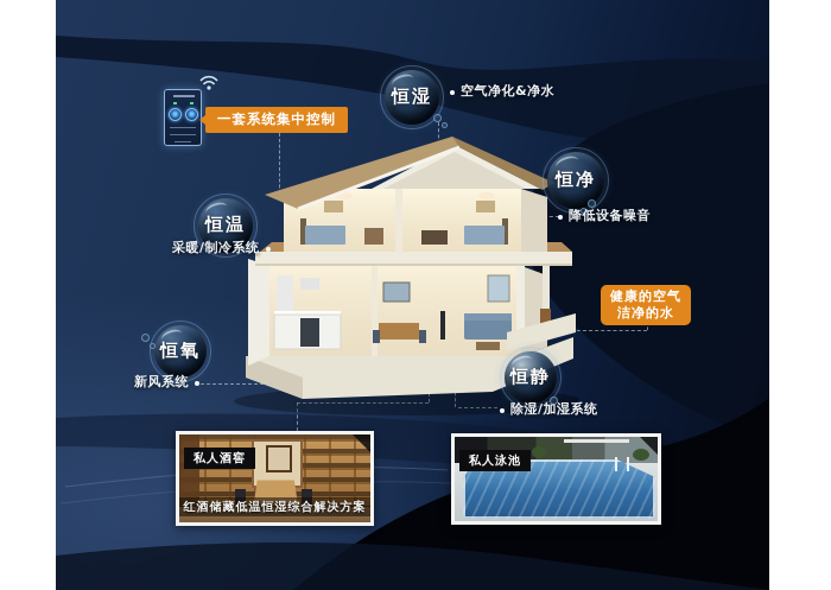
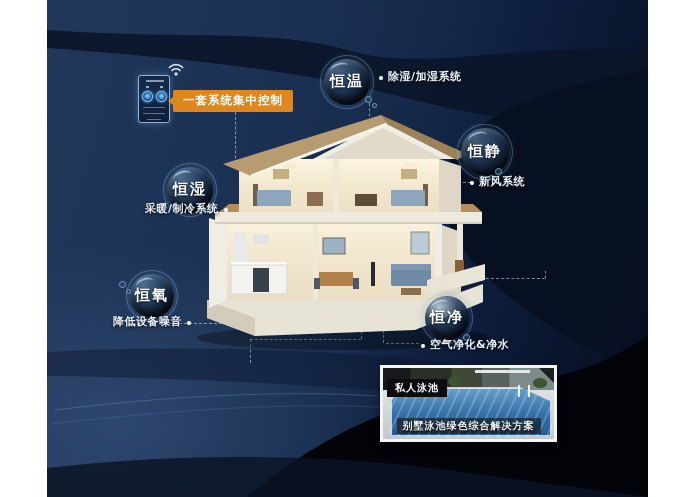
  一套系统集中控制
- 恒湿
+ 恒温
- 恒净
+ 恒静
- 恒温
+ 恒湿
  恒氧
- 恒静
+ 恒净
- 空气净化&净水
+ 除湿/加湿系统
- 降低设备噪音
+ 新风系统
  采暖/制冷系统
- 新风系统
+ 降低设备噪音
- 除湿/加湿系统
+ 空气净化&净水
- 健康的空气
- 洁净的水
- 私人酒窖
- 红酒储藏低温恒湿综合解决方案
  私人泳池
+ 别墅泳池绿色综合解决方案
